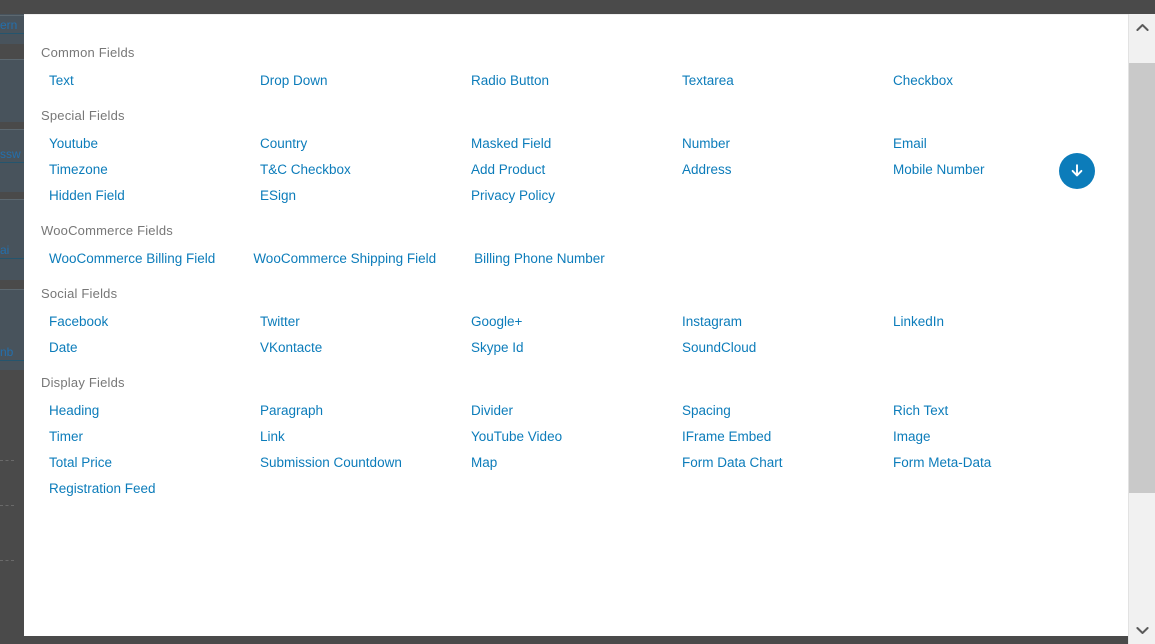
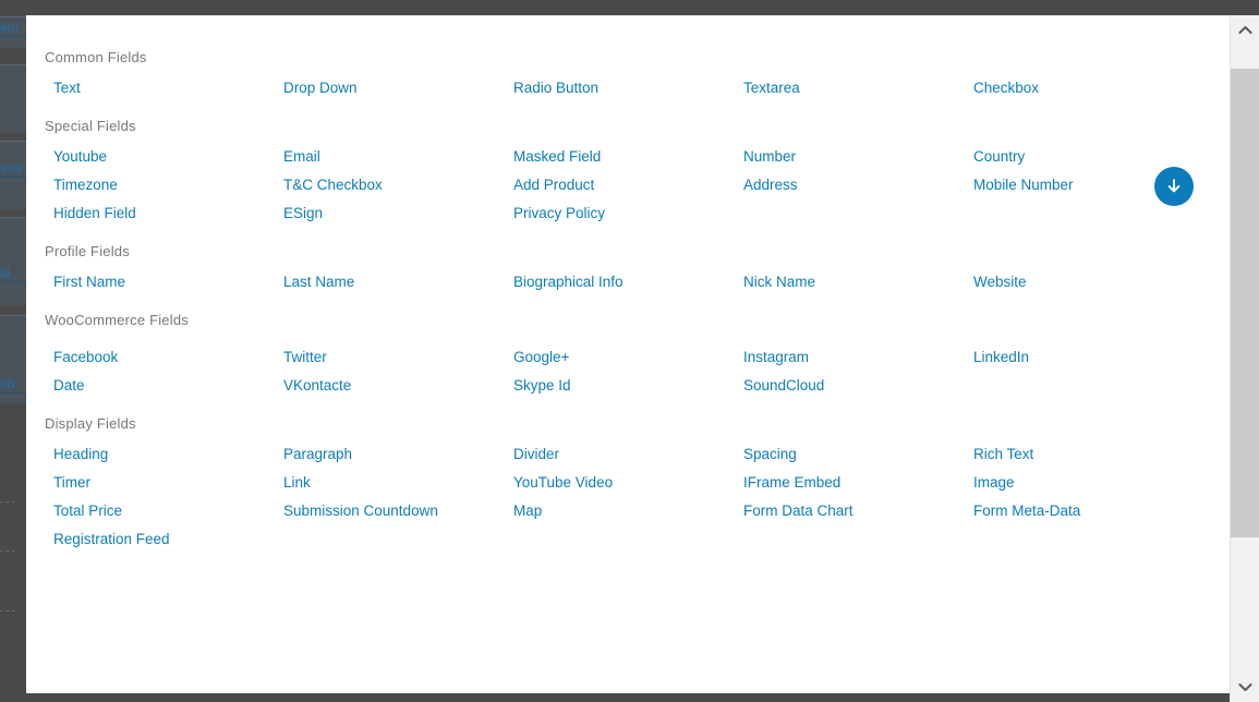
  ern
  ssw
  ai
  nb
  Common Fields
  Text
  Drop Down
  Radio Button
  Textarea
  Checkbox
  Special Fields
  Youtube
- Country
+ Email
  Masked Field
  Number
- Email
+ Country
  Timezone
  T&C Checkbox
  Add Product
  Address
  Mobile Number
  Hidden Field
  ESign
  Privacy Policy
+ Profile Fields
+ First Name
+ Last Name
+ Biographical Info
+ Nick Name
+ Website
  WooCommerce Fields
- WooCommerce Billing Field
- WooCommerce Shipping Field
- Billing Phone Number
- Social Fields
  Facebook
  Twitter
  Google+
  Instagram
  LinkedIn
  Date
  VKontacte
  Skype Id
  SoundCloud
  Display Fields
  Heading
  Paragraph
  Divider
  Spacing
  Rich Text
  Timer
  Link
  YouTube Video
  IFrame Embed
  Image
  Total Price
  Submission Countdown
  Map
  Form Data Chart
  Form Meta-Data
  Registration Feed
